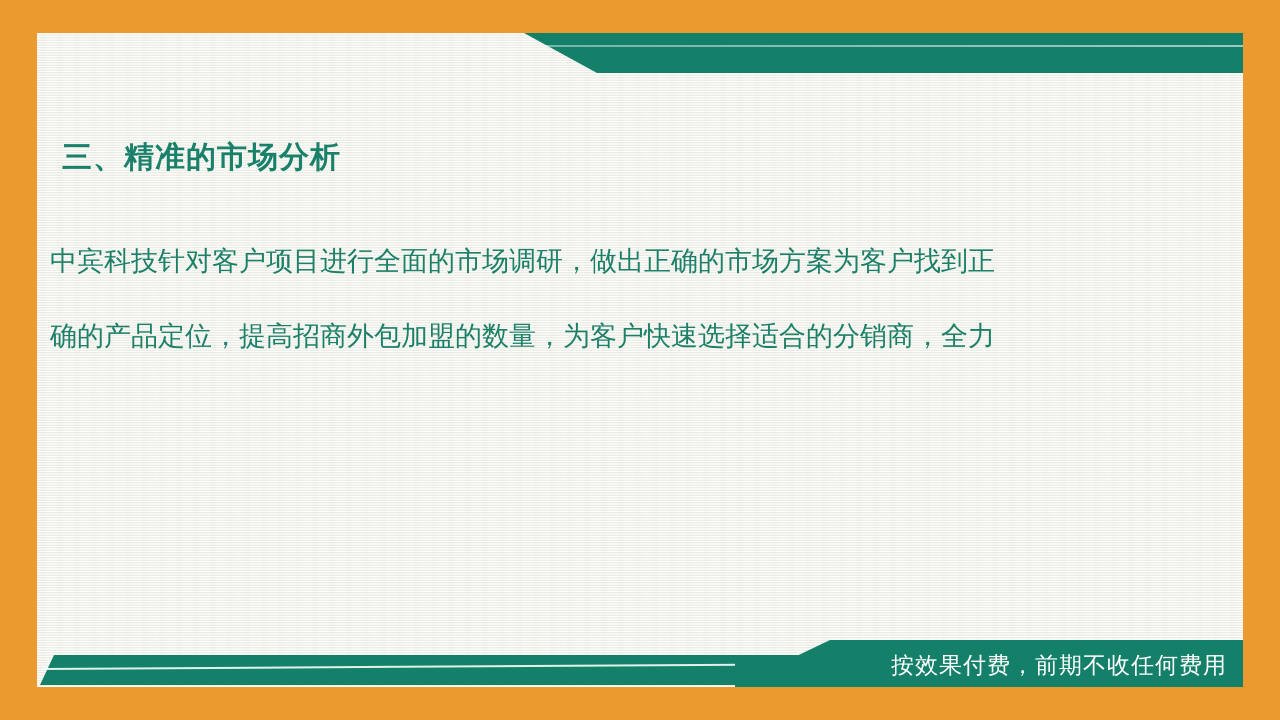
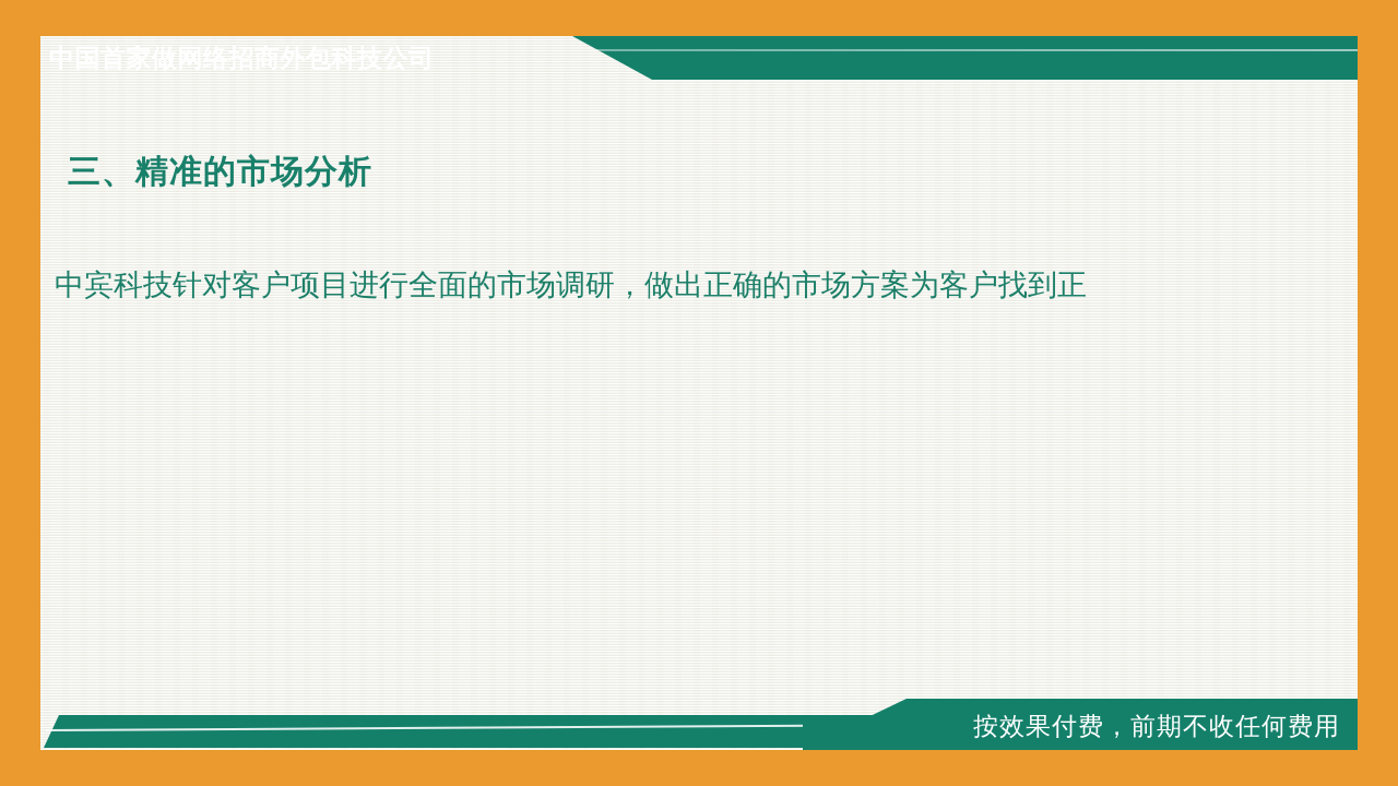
+ 中国首家做网络招商外包科技公司
  三、精准的市场分析
  中宾科技针对客户项目进行全面的市场调研，做出正确的市场方案为客户找到正
- 确的产品定位，提高招商外包加盟的数量，为客户快速选择适合的分销商，全力
  按效果付费，前期不收任何费用
